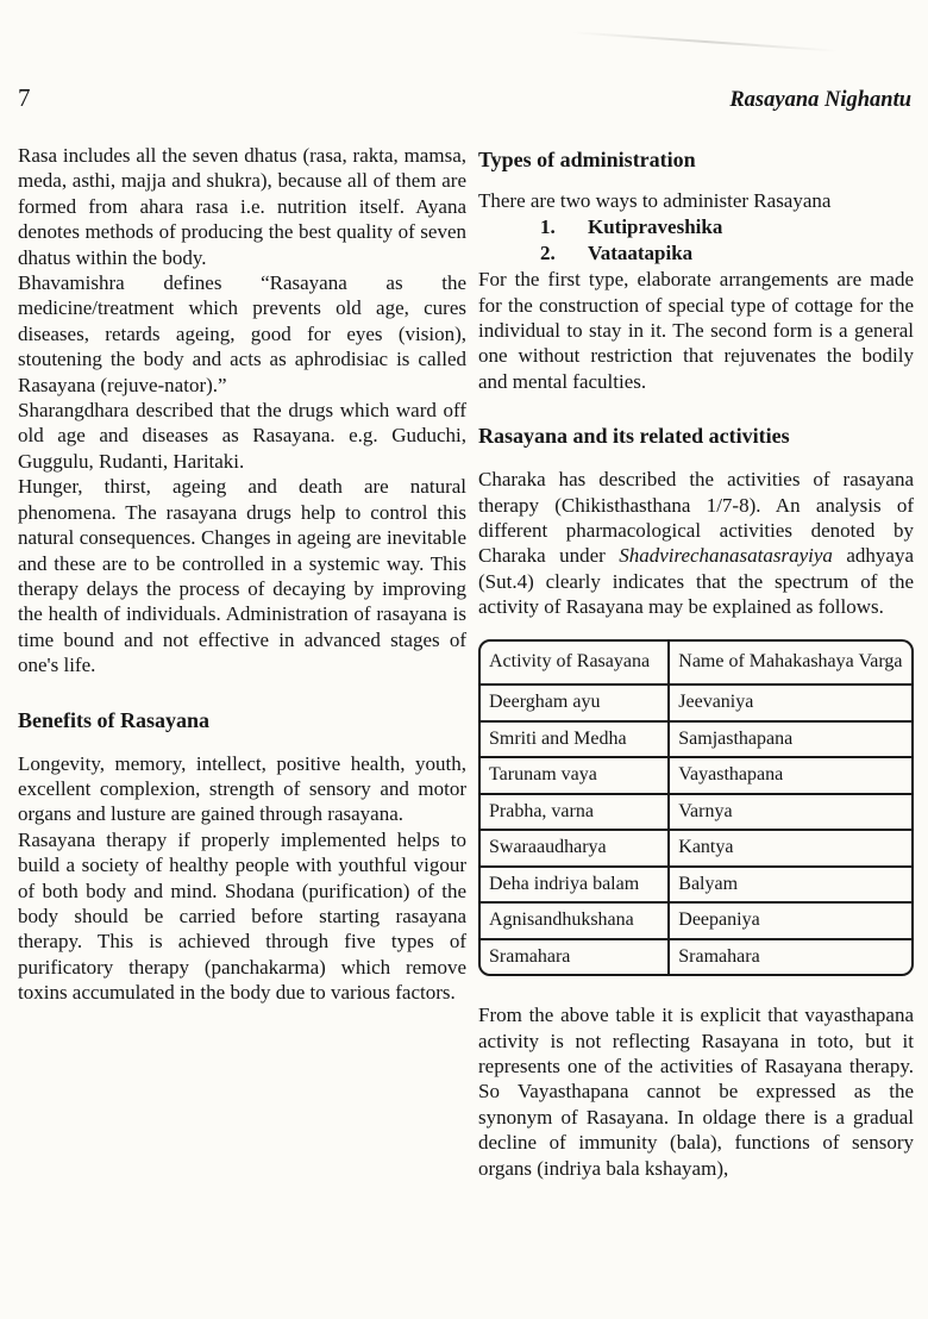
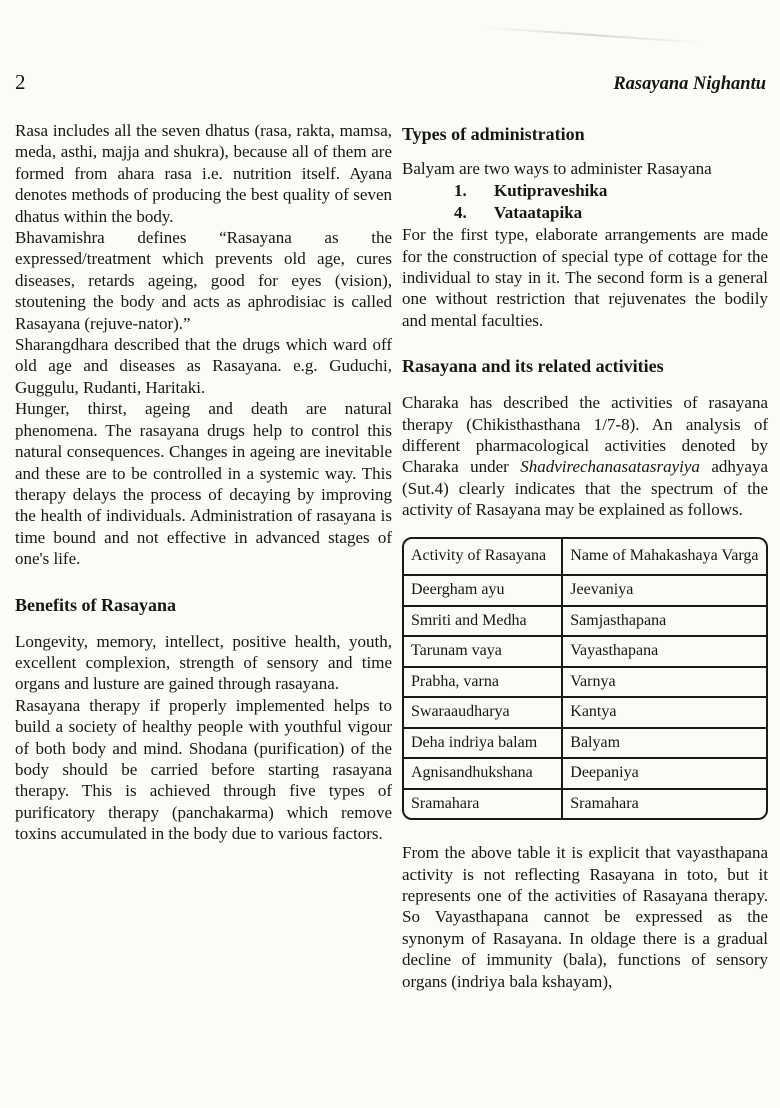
- 7
+ 2
  Rasayana Nighantu
  Rasa includes all the seven dhatus (rasa, rakta, mamsa, meda, asthi, majja and shukra), because all of them are formed from ahara rasa i.e. nutrition itself. Ayana denotes methods of producing the best quality of seven dhatus within the body.
- Bhavamishra defines “Rasayana as the medicine/treatment which prevents old age, cures diseases, retards ageing, good for eyes (vision), stoutening the body and acts as aphrodisiac is called Rasayana (rejuve-nator).”
+ Bhavamishra defines “Rasayana as the expressed/treatment which prevents old age, cures diseases, retards ageing, good for eyes (vision), stoutening the body and acts as aphrodisiac is called Rasayana (rejuve-nator).”
  Sharangdhara described that the drugs which ward off old age and diseases as Rasayana. e.g. Guduchi, Guggulu, Rudanti, Haritaki.
  Hunger, thirst, ageing and death are natural phenomena. The rasayana drugs help to control this natural consequences. Changes in ageing are inevitable and these are to be controlled in a systemic way. This therapy delays the process of decaying by improving the health of individuals. Administration of rasayana is time bound and not effective in advanced stages of one's life.
  Benefits of Rasayana
- Longevity, memory, intellect, positive health, youth, excellent complexion, strength of sensory and motor organs and lusture are gained through rasayana.
+ Longevity, memory, intellect, positive health, youth, excellent complexion, strength of sensory and time organs and lusture are gained through rasayana.
  Rasayana therapy if properly implemented helps to build a society of healthy people with youthful vigour of both body and mind. Shodana (purification) of the body should be carried before starting rasayana therapy. This is achieved through five types of purificatory therapy (panchakarma) which remove toxins accumulated in the body due to various factors.
  Types of administration
- There are two ways to administer Rasayana
+ Balyam are two ways to administer Rasayana
  1.
  Kutipraveshika
- 2.
+ 4.
  Vataatapika
  For the first type, elaborate arrangements are made for the construction of special type of cottage for the individual to stay in it. The second form is a general one without restriction that rejuvenates the bodily and mental faculties.
  Rasayana and its related activities
  Charaka has described the activities of rasayana therapy (Chikisthasthana 1/7-8). An analysis of different pharmacological activities denoted by Charaka under Shadvirechanasatasrayiya adhyaya (Sut.4) clearly indicates that the spectrum of the activity of Rasayana may be explained as follows.
  Activity of Rasayana	Name of Mahakashaya Varga
  Deergham ayu	Jeevaniya
  Smriti and Medha	Samjasthapana
  Tarunam vaya	Vayasthapana
  Prabha, varna	Varnya
  Swaraaudharya	Kantya
  Deha indriya balam	Balyam
  Agnisandhukshana	Deepaniya
  Sramahara	Sramahara
  From the above table it is explicit that vayasthapana activity is not reflecting Rasayana in toto, but it represents one of the activities of Rasayana therapy. So Vayasthapana cannot be expressed as the synonym of Rasayana. In oldage there is a gradual decline of immunity (bala), functions of sensory organs (indriya bala kshayam),
